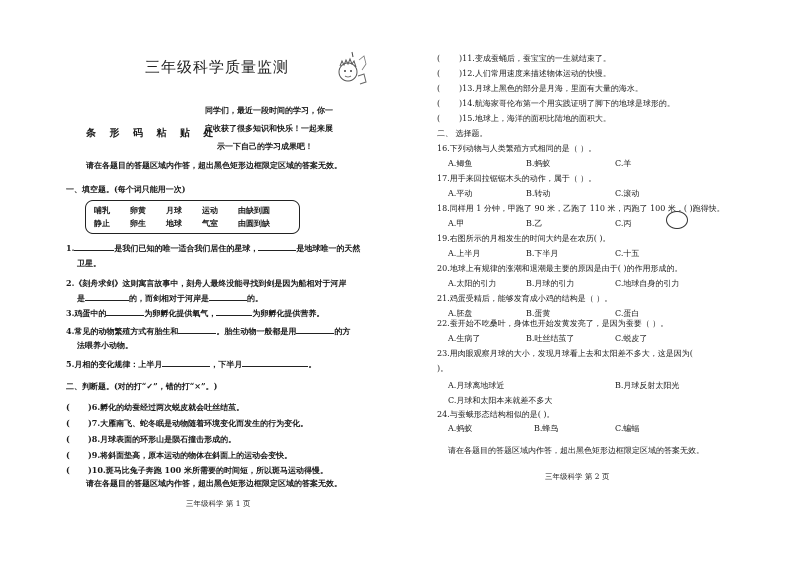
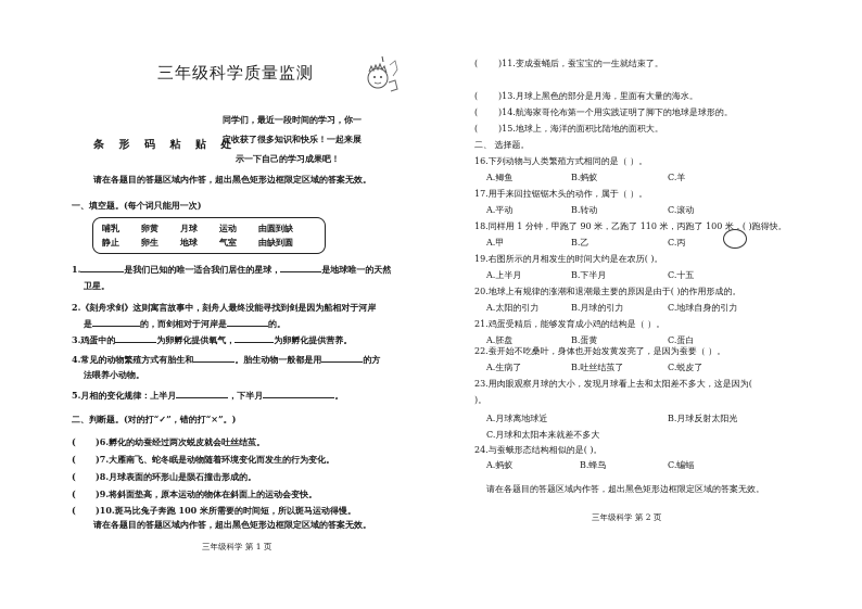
  三年级科学质量监测
  同学们，最近一段时间的学习，你一
  定收获了很多知识和快乐！一起来展
  示一下自己的学习成果吧！
  条 形 码 粘 贴 处
  请在各题目的答题区域内作答，超出黑色矩形边框限定区域的答案无效。
  一、填空题。(每个词只能用一次)
  哺乳
  卵黄
  月球
  运动
- 由缺到圆
+ 由圆到缺
  静止
  卵生
  地球
  气室
- 由圆到缺
+ 由缺到圆
  1. 是我们已知的唯一适合我们居住的星球， 是地球唯一的天然
  卫星。
  2.《刻舟求剑》这则寓言故事中，刻舟人最终没能寻找到剑是因为船相对于河岸
  是 的，而剑相对于河岸是 的。
  3.鸡蛋中的 为卵孵化提供氧气， 为卵孵化提供营养。
  4.常见的动物繁殖方式有胎生和 。胎生动物一般都是用 的方
  法喂养小动物。
  5.月相的变化规律：上半月 ，下半月 。
  二、判断题。(对的打“✓”，错的打“×”。)
  ( )6.孵化的幼蚕经过两次蜕皮就会吐丝结茧。
  ( )7.大雁南飞、蛇冬眠是动物随着环境变化而发生的行为变化。
  ( )8.月球表面的环形山是陨石撞击形成的。
  ( )9.将斜面垫高，原本运动的物体在斜面上的运动会变快。
  ( )10.斑马比兔子奔跑 100 米所需要的时间短，所以斑马运动得慢。
  请在各题目的答题区域内作答，超出黑色矩形边框限定区域的答案无效。
  三年级科学 第 1 页
  ( )11.变成蚕蛹后，蚕宝宝的一生就结束了。
- ( )12.人们常用速度来描述物体运动的快慢。
  ( )13.月球上黑色的部分是月海，里面有大量的海水。
  ( )14.航海家哥伦布第一个用实践证明了脚下的地球是球形的。
  ( )15.地球上，海洋的面积比陆地的面积大。
  二、 选择题。
  16.下列动物与人类繁殖方式相同的是（ ）。
  A.鲫鱼
  B.蚂蚁
  C.羊
  17.用手来回拉锯锯木头的动作，属于（ ）。
  A.平动
  B.转动
  C.滚动
  18.同样用 1 分钟，甲跑了 90 米，乙跑了 110 米，丙跑了 100 米，( )跑得快。
  A.甲
  B.乙
  C.丙
  19.右图所示的月相发生的时间大约是在农历( )。
  A.上半月
  B.下半月
  C.十五
  20.地球上有规律的涨潮和退潮最主要的原因是由于( )的作用形成的。
  A.太阳的引力
  B.月球的引力
  C.地球自身的引力
  21.鸡蛋受精后，能够发育成小鸡的结构是（ ）。
  A.胚盘
  B.蛋黄
  C.蛋白
  22.蚕开始不吃桑叶，身体也开始发黄发亮了，是因为蚕要（ ）。
  A.生病了
  B.吐丝结茧了
  C.蜕皮了
  23.用肉眼观察月球的大小，发现月球看上去和太阳差不多大，这是因为(
  )。
  A.月球离地球近
  B.月球反射太阳光
  C.月球和太阳本来就差不多大
  24.与蚕蛾形态结构相似的是( )。
  A.蚂蚁
  B.蜂鸟
  C.蝙蝠
  请在各题目的答题区域内作答，超出黑色矩形边框限定区域的答案无效。
  三年级科学 第 2 页
